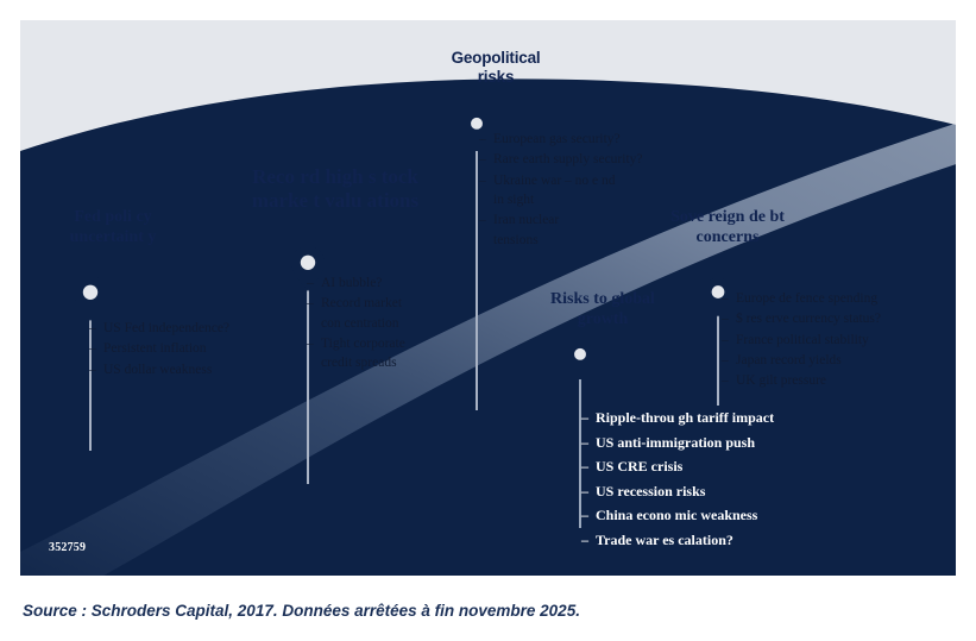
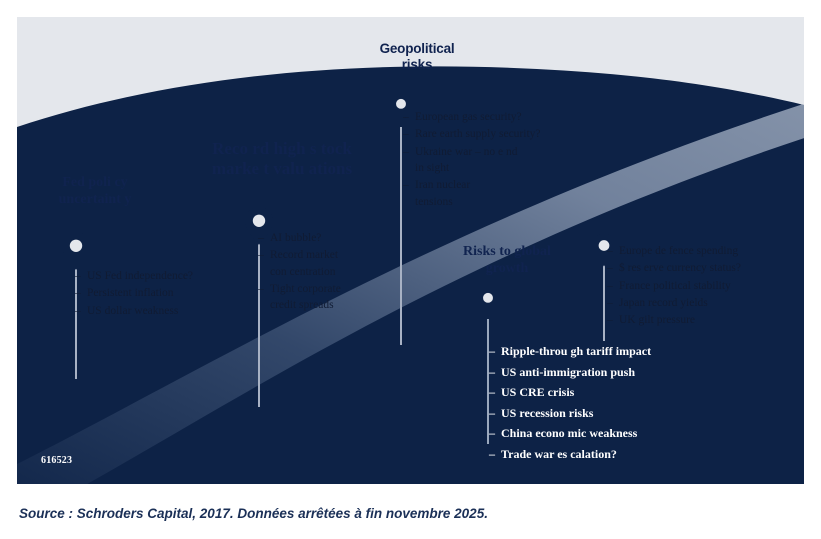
  –
  –
  –
  –
  –
  –
  Tight corporate
  credit spreads
  Geopolitical
  risks
- Sove reign de bt
- concerns
  –
  Risks to global
  growth
  –
  Ripple-throu gh tariff impact
  –
  US anti-immigration push
  –
  US CRE crisis
  –
  US recession risks
  –
  China econo mic weakness
  –
  Trade war es calation?
- 352759
+ 616523
  Source : Schroders Capital, 2017. Données arrêtées à fin novembre 2025.
